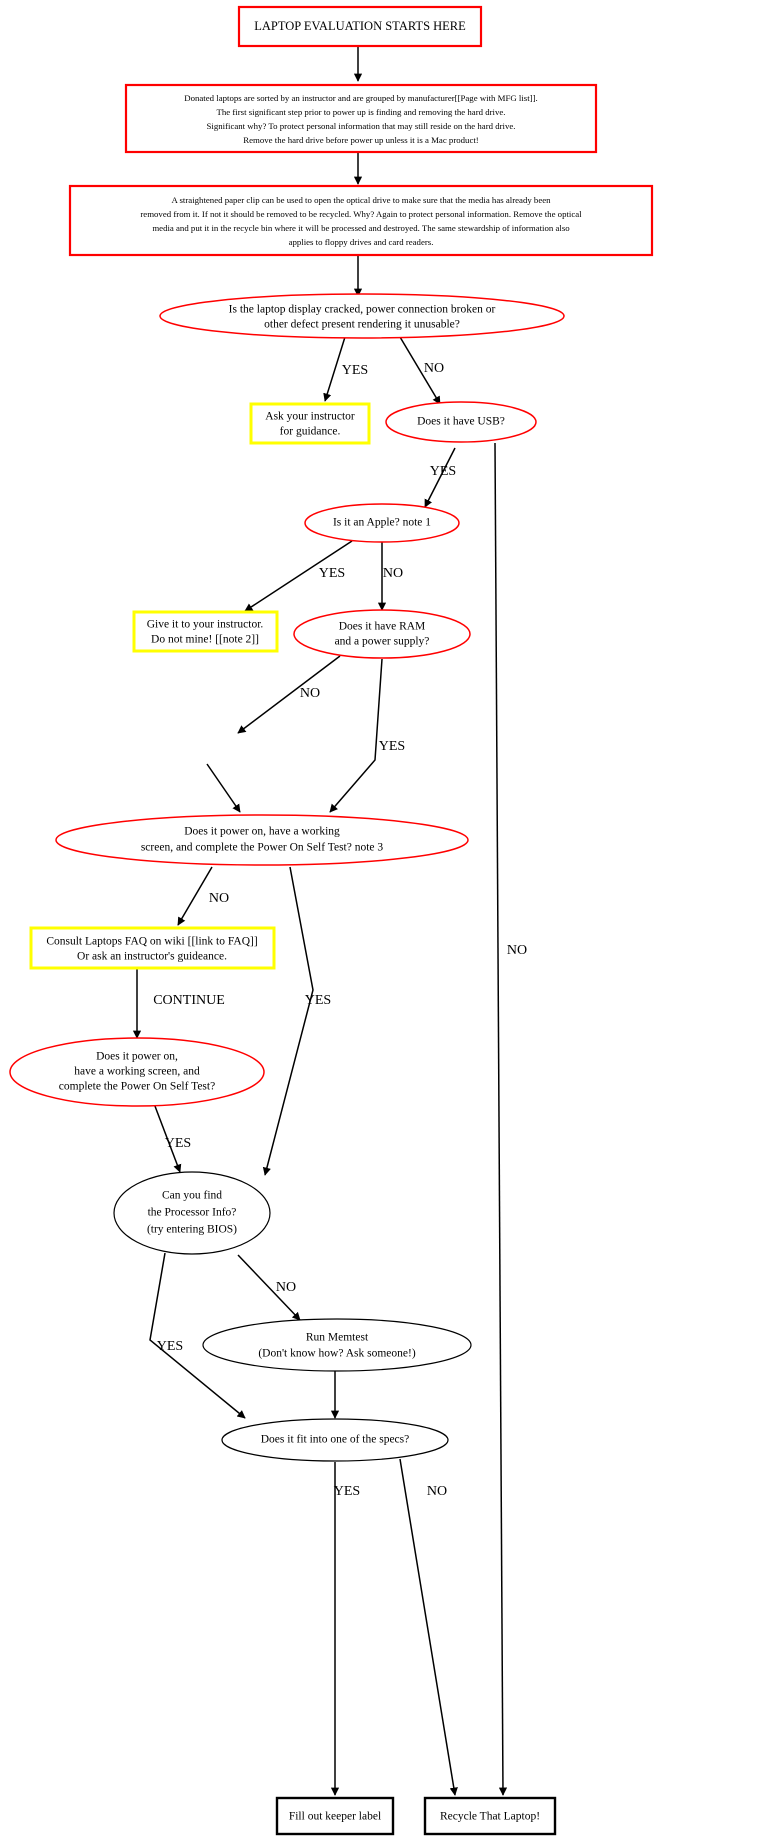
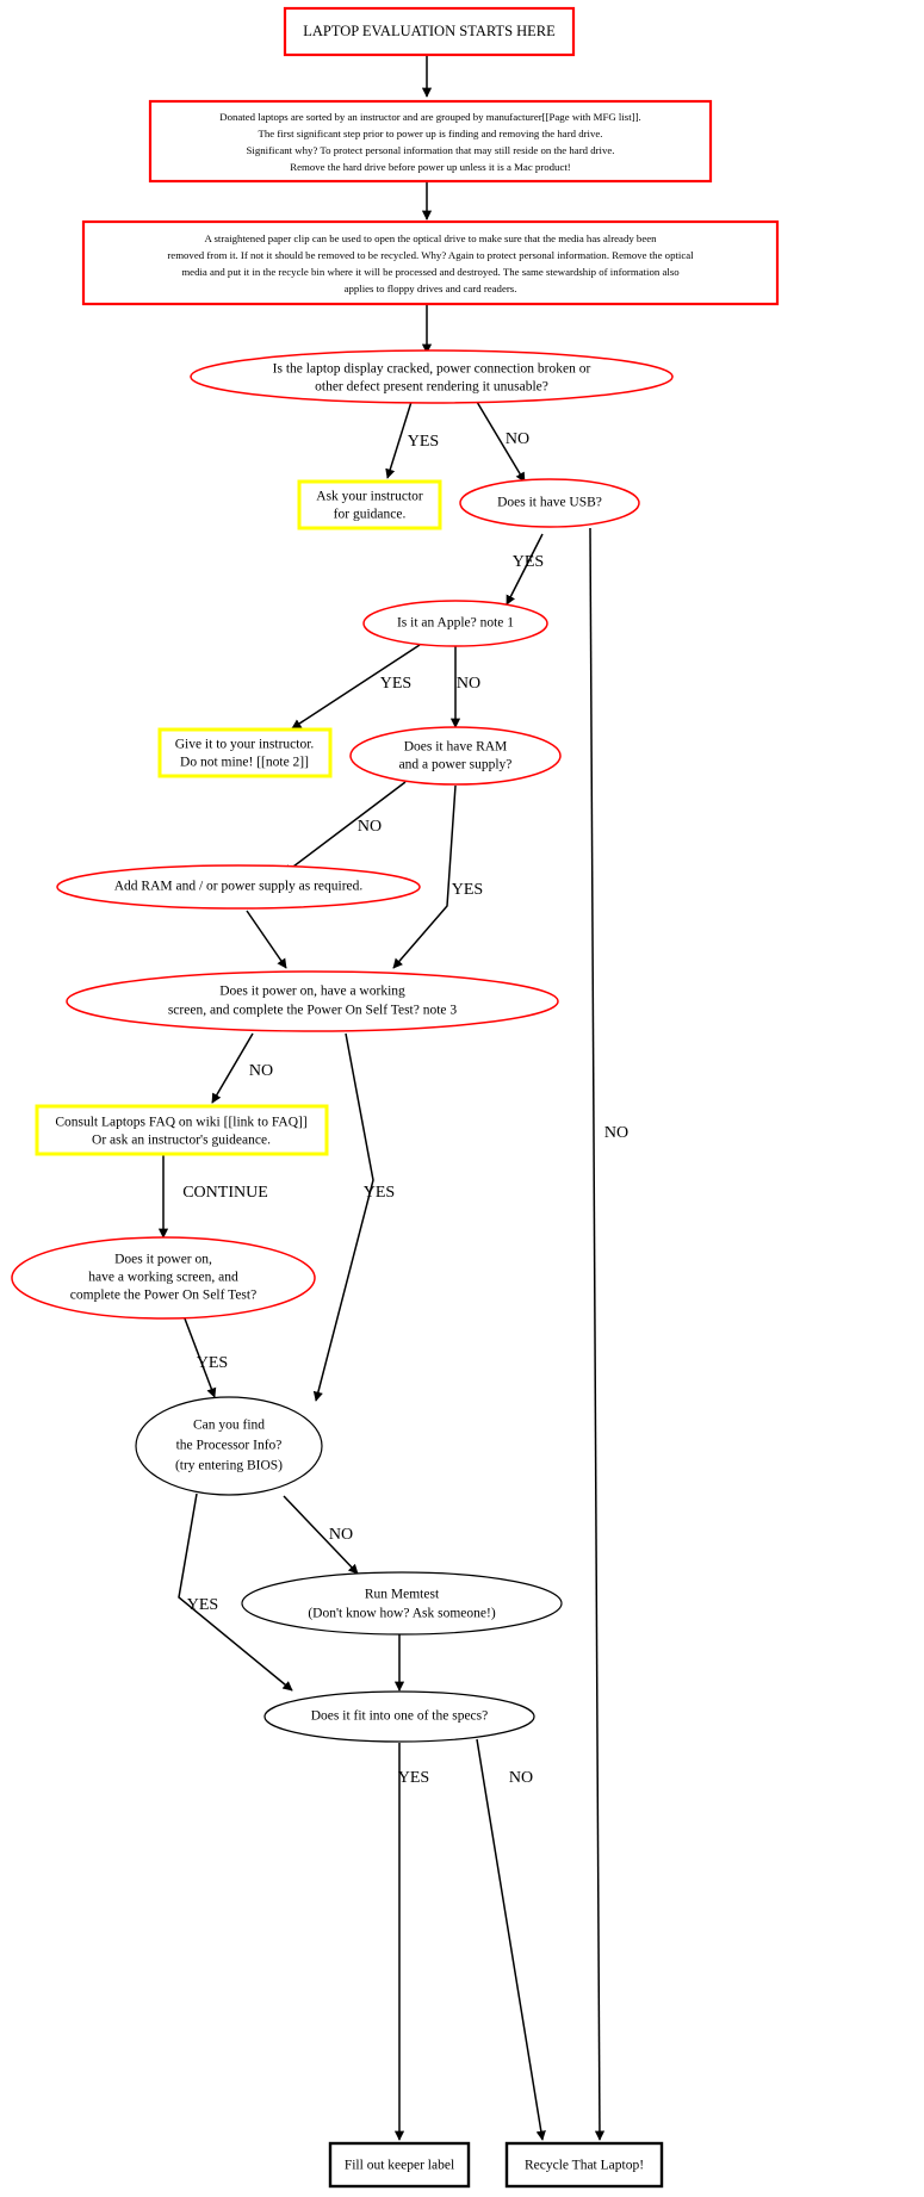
  YES
  NO
  YES
  NO
  YES
  NO
  NO
  YES
  NO
  YES
  CONTINUE
  YES
  NO
  YES
  YES
  NO
  LAPTOP EVALUATION STARTS HERE
  Donated laptops are sorted by an instructor and are grouped by manufacturer[[Page with MFG list]].
  The first significant step prior to power up is finding and removing the hard drive.
  Significant why? To protect personal information that may still reside on the hard drive.
  Remove the hard drive before power up unless it is a Mac product!
  A straightened paper clip can be used to open the optical drive to make sure that the media has already been
  removed from it. If not it should be removed to be recycled. Why? Again to protect personal information. Remove the optical
  media and put it in the recycle bin where it will be processed and destroyed. The same stewardship of information also
  applies to floppy drives and card readers.
  Is the laptop display cracked, power connection broken or
  other defect present rendering it unusable?
  Ask your instructor
  for guidance.
  Does it have USB?
  Is it an Apple? note 1
  Give it to your instructor.
  Do not mine! [[note 2]]
  Does it have RAM
  and a power supply?
+ Add RAM and / or power supply as required.
  Does it power on, have a working
  screen, and complete the Power On Self Test? note 3
  Consult Laptops FAQ on wiki [[link to FAQ]]
  Or ask an instructor's guideance.
  Does it power on,
  have a working screen, and
  complete the Power On Self Test?
  Can you find
  the Processor Info?
  (try entering BIOS)
  Run Memtest
  (Don't know how? Ask someone!)
  Does it fit into one of the specs?
  Fill out keeper label
  Recycle That Laptop!
